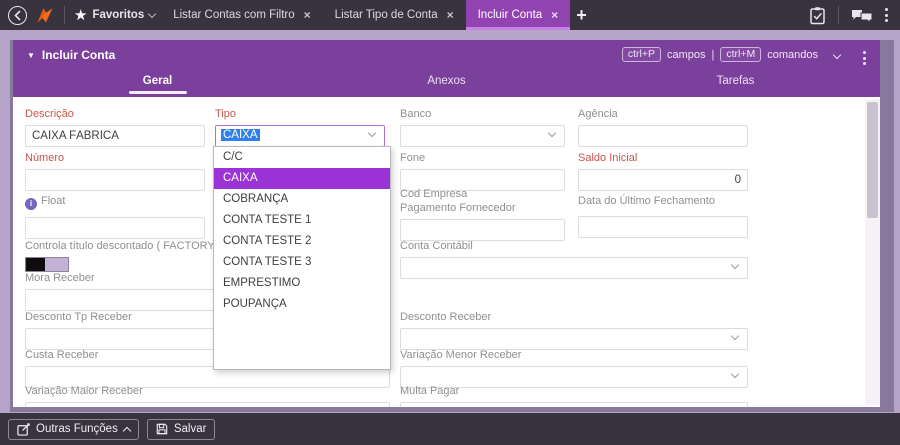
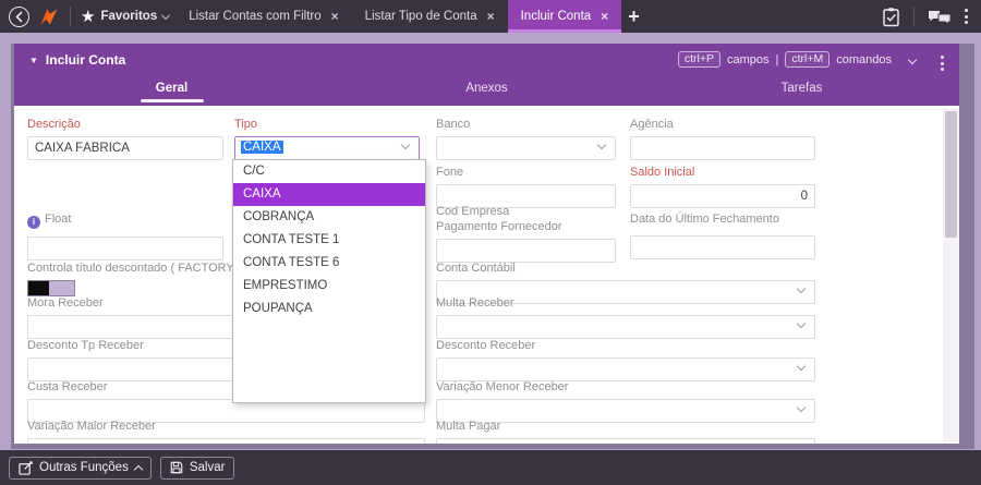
  ★
  Favoritos
  Listar Contas com Filtro
  ×
  Listar Tipo de Conta
  ×
  Incluir Conta
  ×
  +
  ▼
  Incluir Conta
  ctrl+P
  campos
  |
  ctrl+M
  comandos
  Geral
  Anexos
  Tarefas
  Descrição
  CAIXA FÁBRICA
  Tipo
  CAIXA
  Banco
  Agência
- Número
  Fone
  Saldo Inicial
  0
  i Float
  Cod Empresa Pagamento Fornecedor
  Data do Último Fechamento
  Controla título descontado ( FACTORY
  Conta Contábil
  Mora Receber
+ Multa Receber
  Desconto Tp Receber
  Desconto Receber
  Custa Receber
  Variação Menor Receber
  Variação Maior Receber
  Multa Pagar
  C/C
  CAIXA
  COBRANÇA
  CONTA TESTE 1
- CONTA TESTE 2
+ CONTA TESTE 6
- CONTA TESTE 3
  EMPRESTIMO
  POUPANÇA
  Outras Funções
  Salvar
